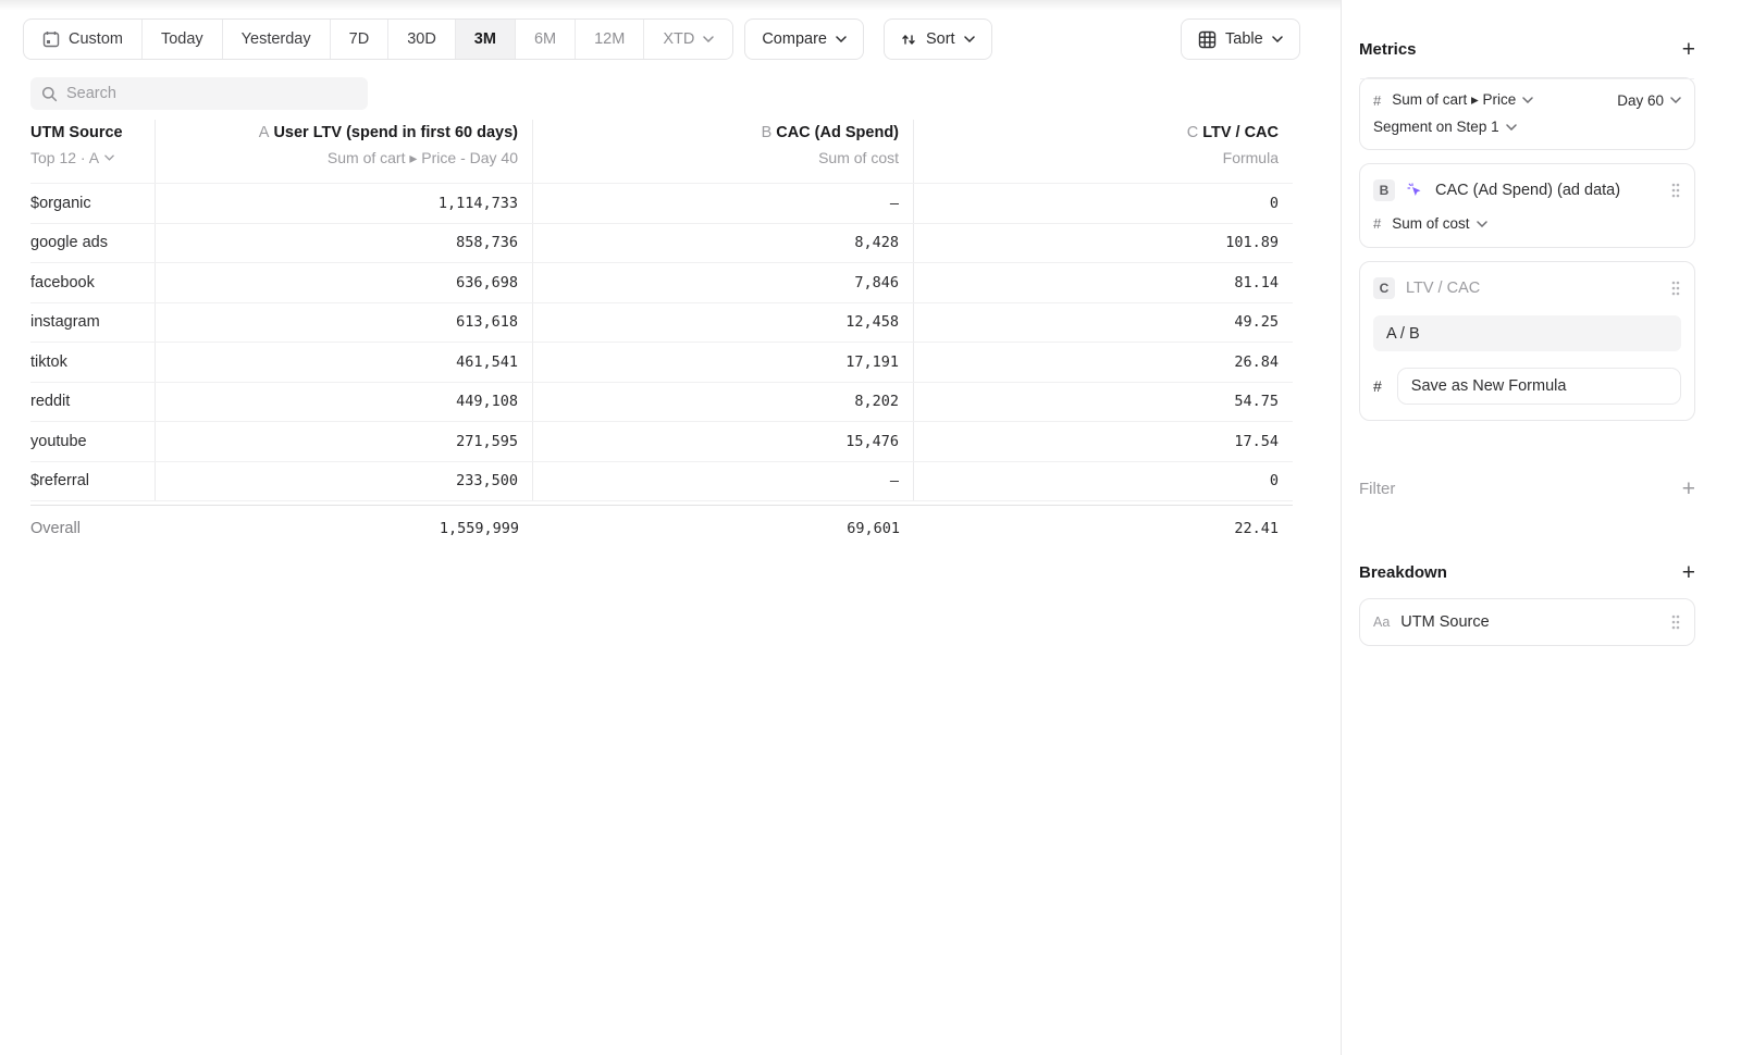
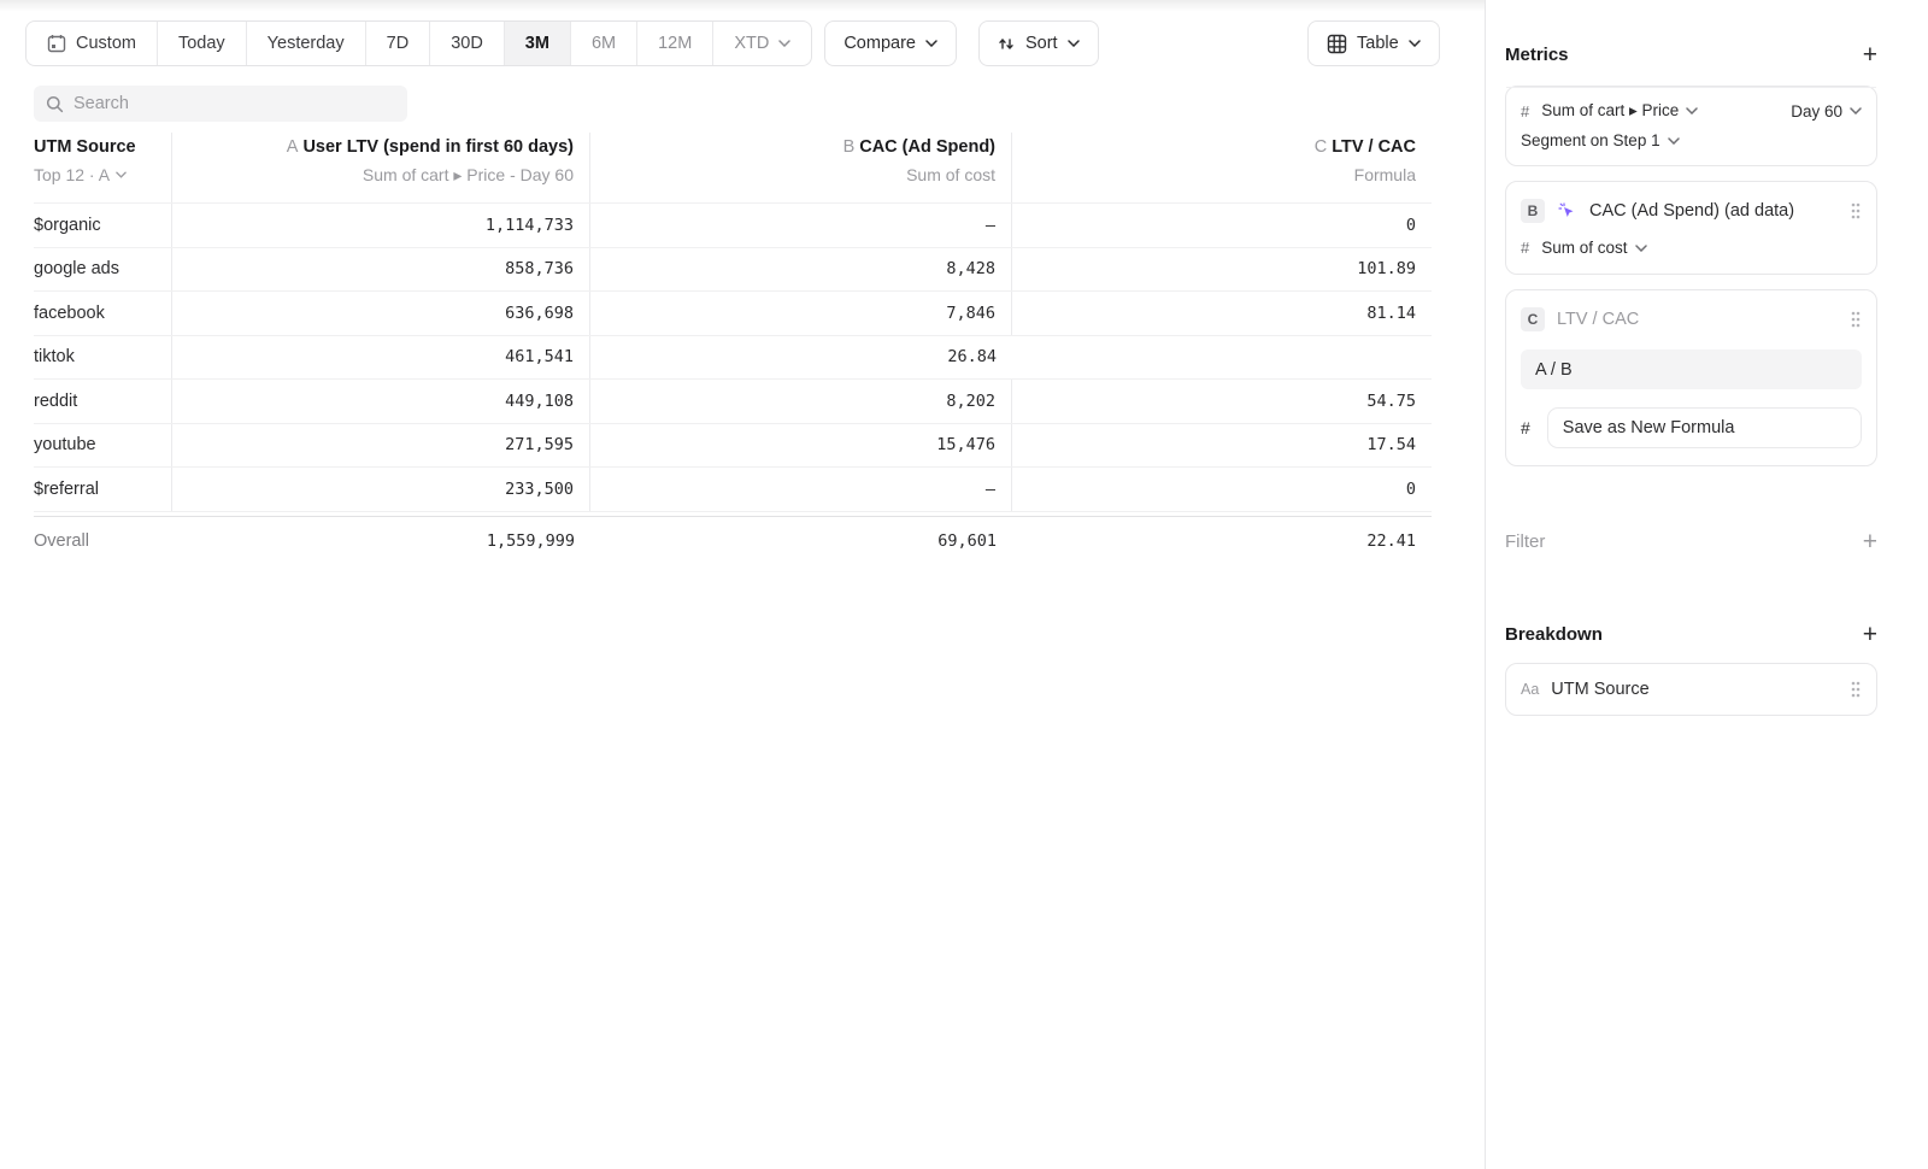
  Custom
  Today
  Yesterday
  7D
  30D
  3M
  6M
  12M
  XTD
  Compare
  Sort
  Table
  Search
  UTM Source
  Top 12 · A
  A User LTV (spend in first 60 days)
- Sum of cart ▸ Price - Day 40
+ Sum of cart ▸ Price - Day 60
  B CAC (Ad Spend)
  Sum of cost
  C LTV / CAC
  Formula
  $organic
  1,114,733
  –
  0
  google ads
  858,736
  8,428
  101.89
  facebook
  636,698
  7,846
  81.14
- instagram
- 613,618
- 12,458
- 49.25
  tiktok
  461,541
- 17,191
  26.84
  reddit
  449,108
  8,202
  54.75
  youtube
  271,595
  15,476
  17.54
  $referral
  233,500
  –
  0
  Overall
  1,559,999
  69,601
  22.41
  Metrics
  +
  #
  Sum of cart ▸ Price
  Day 60
  Segment on Step 1
  B
  CAC (Ad Spend) (ad data)
  #
  Sum of cost
  C
  LTV / CAC
  A / B
  #
  Save as New Formula
  Filter
  +
  Breakdown
  +
  Aa
  UTM Source
